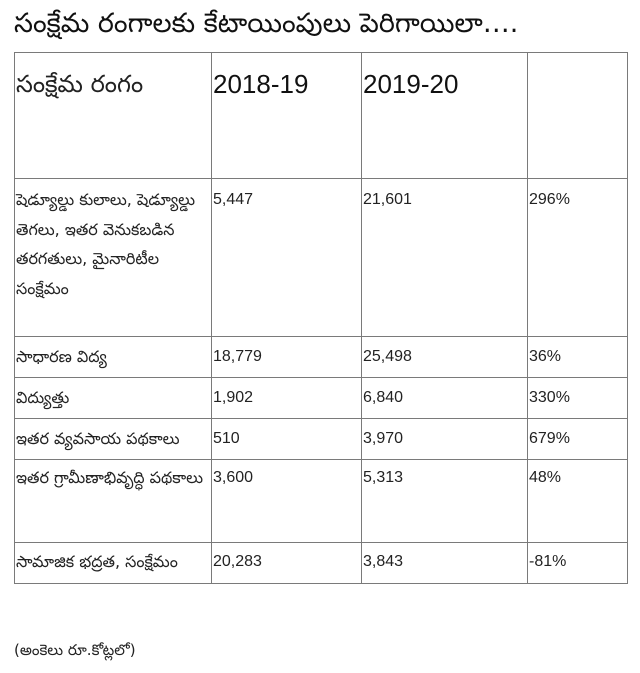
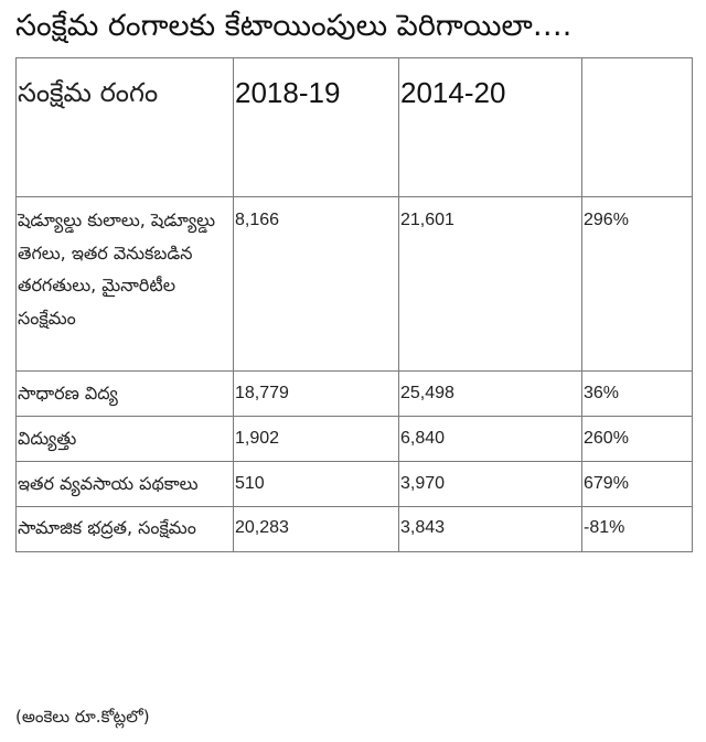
  సంక్షేమ రంగాలకు కేటాయింపులు పెరిగాయిలా….
- సంక్షేమ రంగం	2018-19	2019-20
+ సంక్షేమ రంగం	2018-19	2014-20
- షెడ్యూల్డు కులాలు, షెడ్యూల్డు తెగలు, ఇతర వెనుకబడిన తరగతులు, మైనారిటీల సంక్షేమం	5,447	21,601	296%
+ షెడ్యూల్డు కులాలు, షెడ్యూల్డు తెగలు, ఇతర వెనుకబడిన తరగతులు, మైనారిటీల సంక్షేమం	8,166	21,601	296%
  సాధారణ విద్య	18,779	25,498	36%
- విద్యుత్తు	1,902	6,840	330%
+ విద్యుత్తు	1,902	6,840	260%
  ఇతర వ్యవసాయ పథకాలు	510	3,970	679%
- ఇతర గ్రామీణాభివృద్ధి పథకాలు	3,600	5,313	48%
  సామాజిక భద్రత, సంక్షేమం	20,283	3,843	-81%
  (అంకెలు రూ.కోట్లలో)
